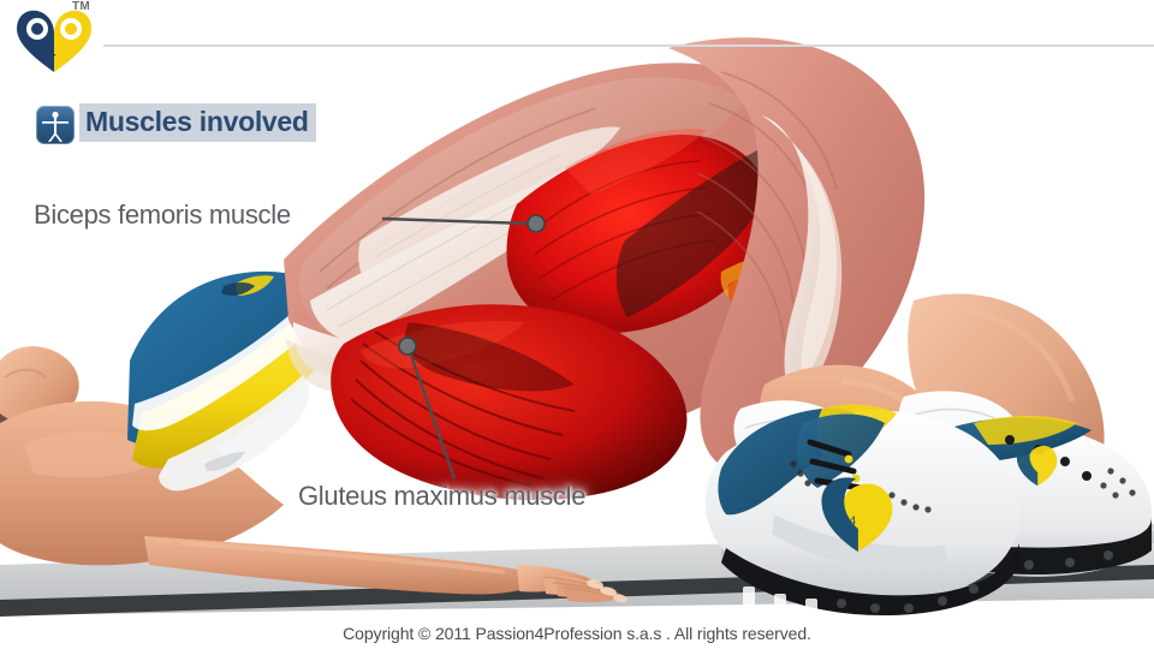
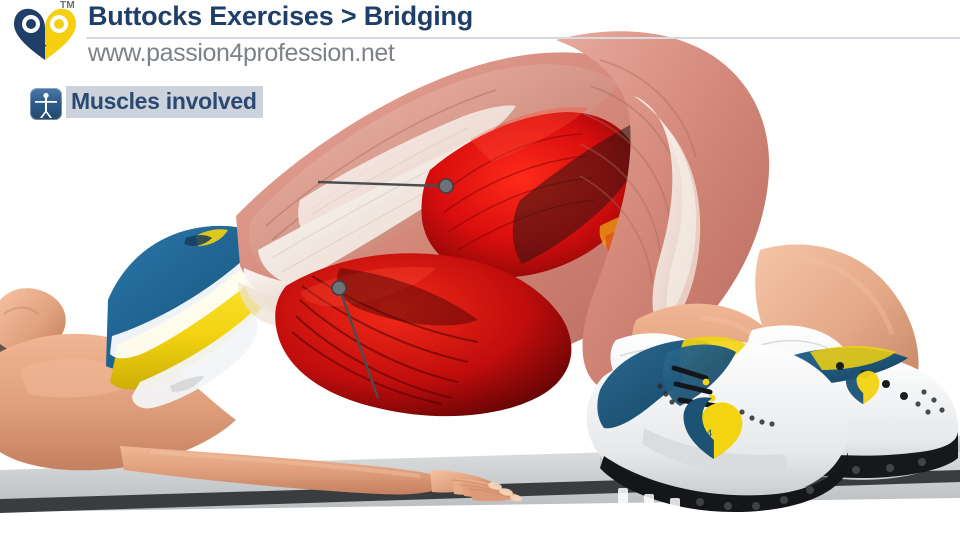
  4
  4
  TM
+ Buttocks Exercises > Bridging
+ www.passion4profession.net
  Muscles involved
- Biceps femoris muscle
- Gluteus maximus muscle
- Copyright © 2011 Passion4Profession s.a.s . All rights reserved.
